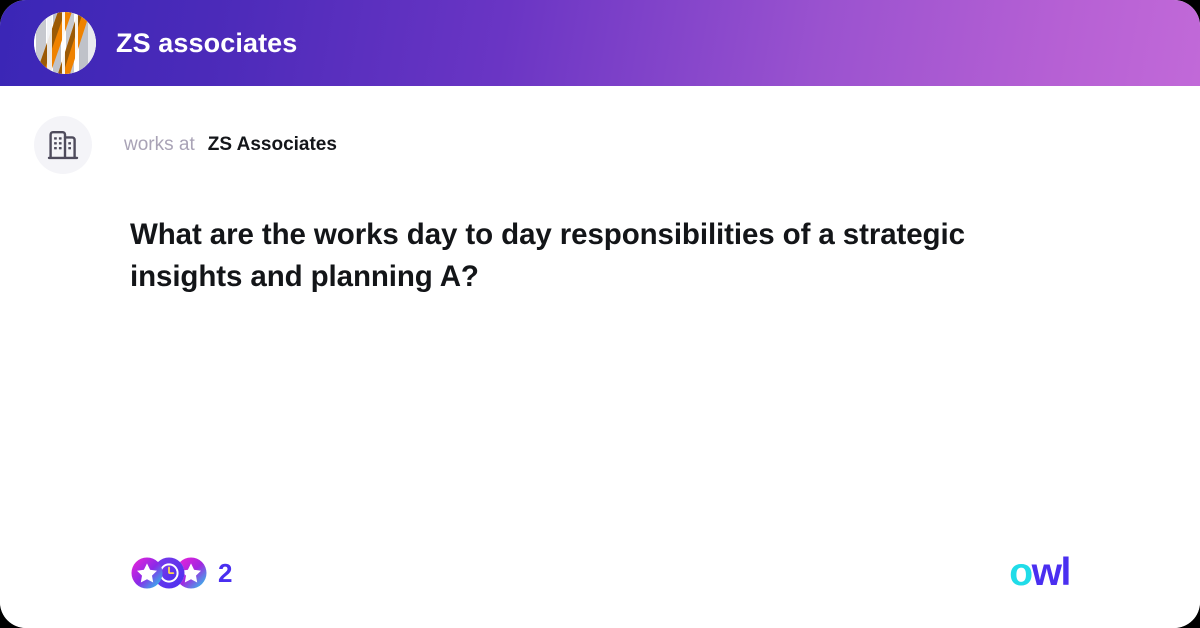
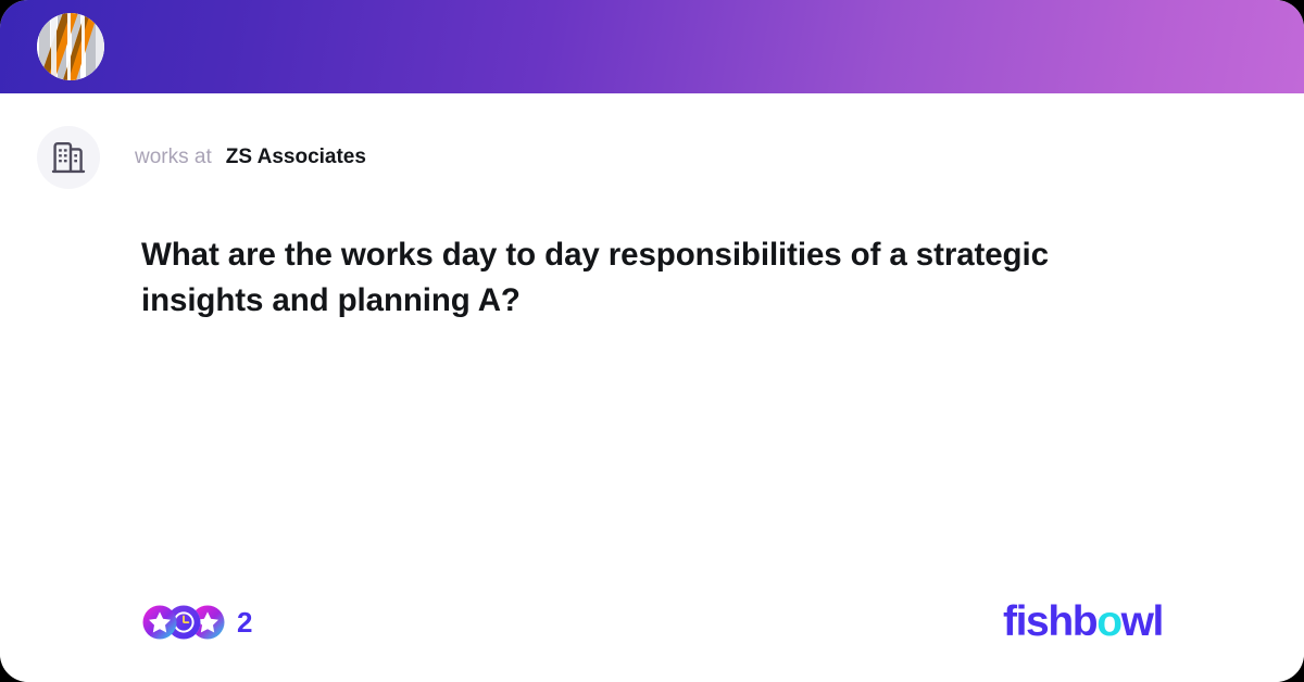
- ZS associates
  works at
  ZS Associates
  What are the works day to day responsibilities of a strategic insights and planning A?
  2
+ fishb
  o
  wl
